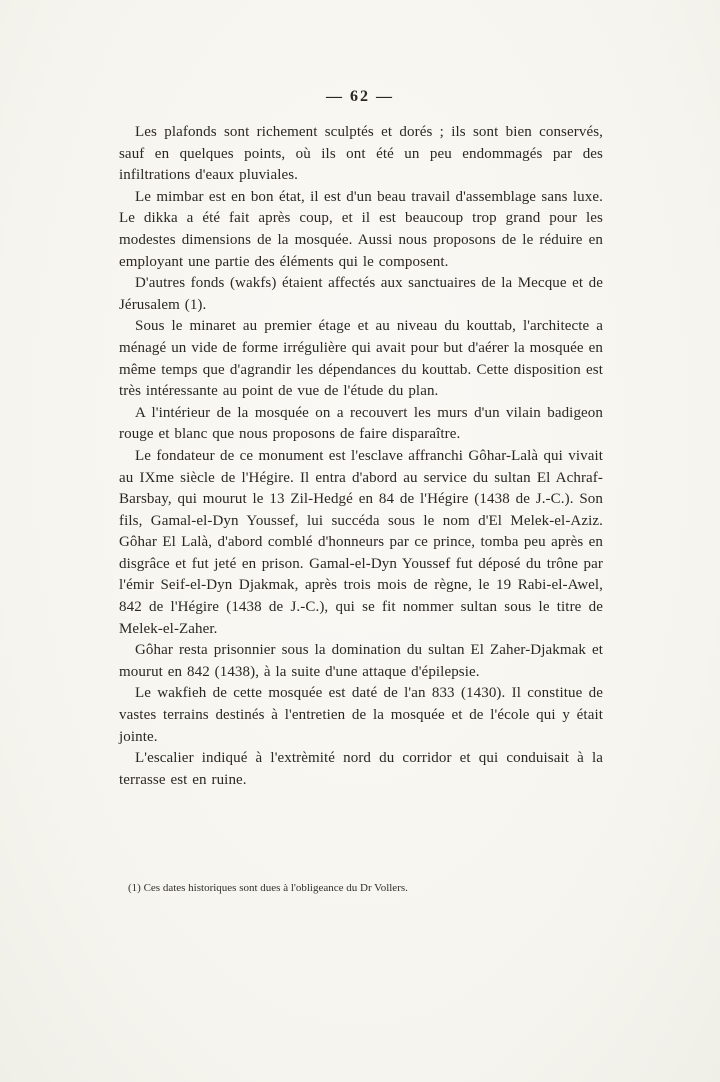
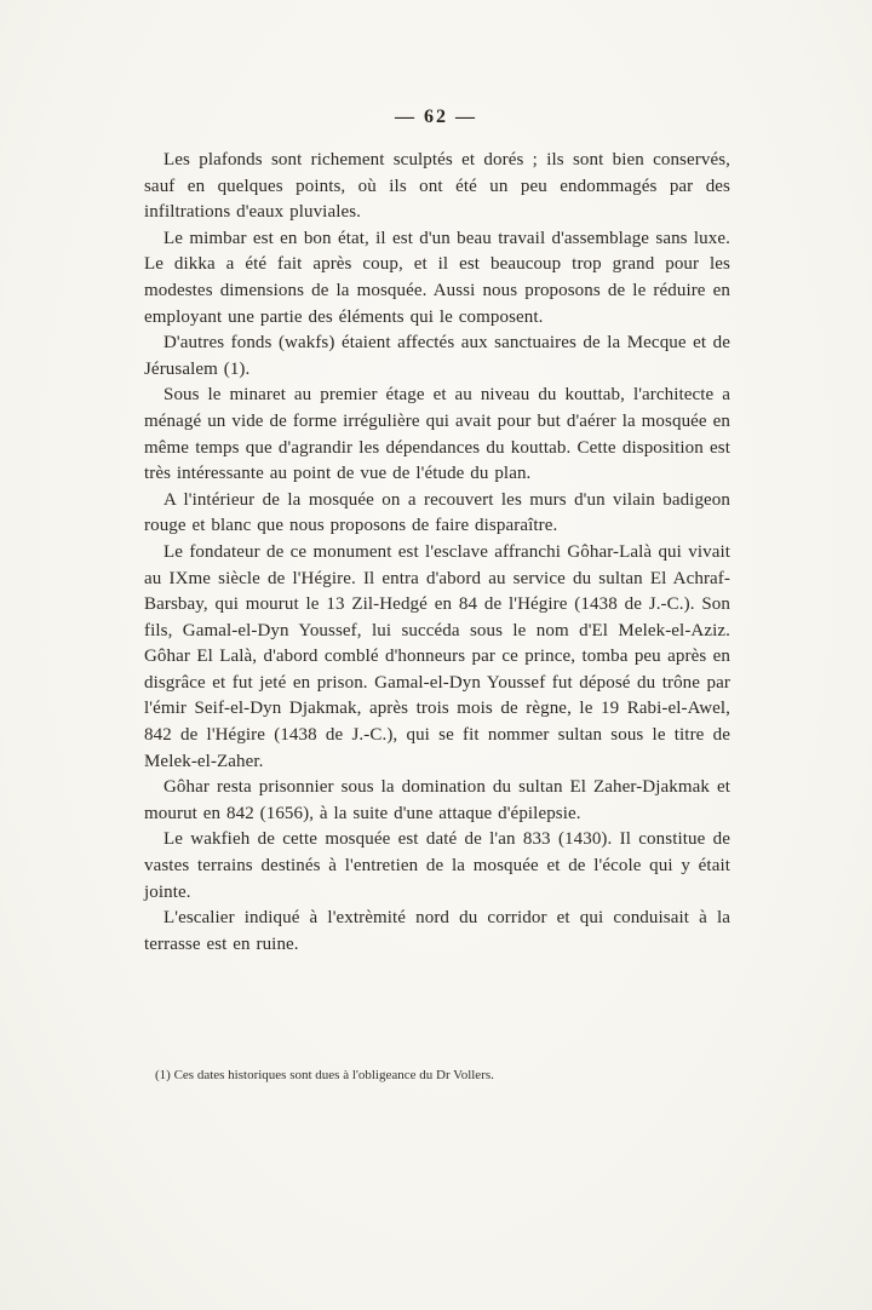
  — 62 —
  Les plafonds sont richement sculptés et dorés ; ils sont bien conservés, sauf en quelques points, où ils ont été un peu endommagés par des infiltrations d'eaux pluviales.
  Le mimbar est en bon état, il est d'un beau travail d'assemblage sans luxe. Le dikka a été fait après coup, et il est beaucoup trop grand pour les modestes dimensions de la mosquée. Aussi nous proposons de le réduire en employant une partie des éléments qui le composent.
  D'autres fonds (wakfs) étaient affectés aux sanctuaires de la Mecque et de Jérusalem (1).
  Sous le minaret au premier étage et au niveau du kouttab, l'architecte a ménagé un vide de forme irrégulière qui avait pour but d'aérer la mosquée en même temps que d'agrandir les dépendances du kouttab. Cette disposition est très intéressante au point de vue de l'étude du plan.
  A l'intérieur de la mosquée on a recouvert les murs d'un vilain badigeon rouge et blanc que nous proposons de faire disparaître.
  Le fondateur de ce monument est l'esclave affranchi Gôhar-Lalà qui vivait au IXme siècle de l'Hégire. Il entra d'abord au service du sultan El Achraf-Barsbay, qui mourut le 13 Zil-Hedgé en 84 de l'Hégire (1438 de J.-C.). Son fils, Gamal-el-Dyn Youssef, lui succéda sous le nom d'El Melek-el-Aziz. Gôhar El Lalà, d'abord comblé d'honneurs par ce prince, tomba peu après en disgrâce et fut jeté en prison. Gamal-el-Dyn Youssef fut déposé du trône par l'émir Seif-el-Dyn Djakmak, après trois mois de règne, le 19 Rabi-el-Awel, 842 de l'Hégire (1438 de J.-C.), qui se fit nommer sultan sous le titre de Melek-el-Zaher.
- Gôhar resta prisonnier sous la domination du sultan El Zaher-Djakmak et mourut en 842 (1438), à la suite d'une attaque d'épilepsie.
+ Gôhar resta prisonnier sous la domination du sultan El Zaher-Djakmak et mourut en 842 (1656), à la suite d'une attaque d'épilepsie.
  Le wakfieh de cette mosquée est daté de l'an 833 (1430). Il constitue de vastes terrains destinés à l'entretien de la mosquée et de l'école qui y était jointe.
  L'escalier indiqué à l'extrèmité nord du corridor et qui conduisait à la terrasse est en ruine.
  (1) Ces dates historiques sont dues à l'obligeance du Dr Vollers.
